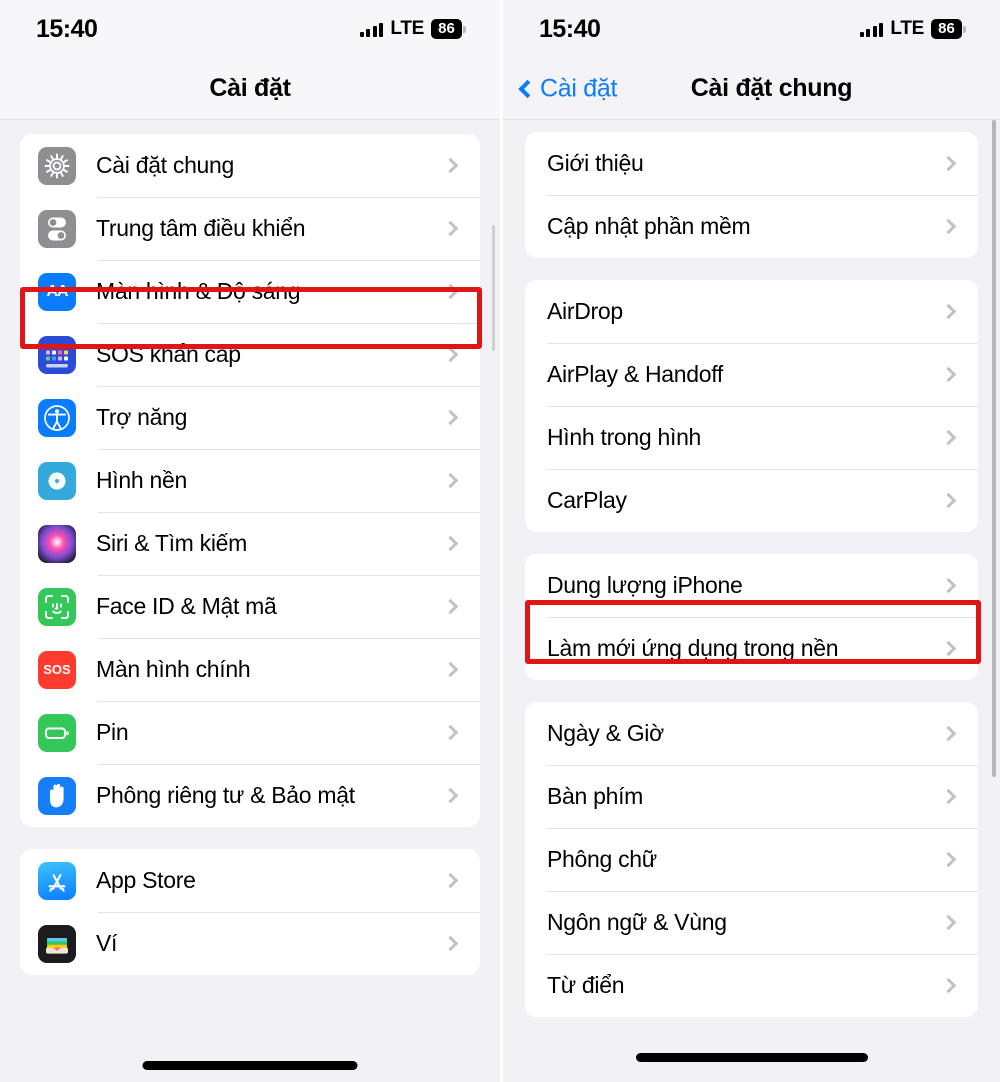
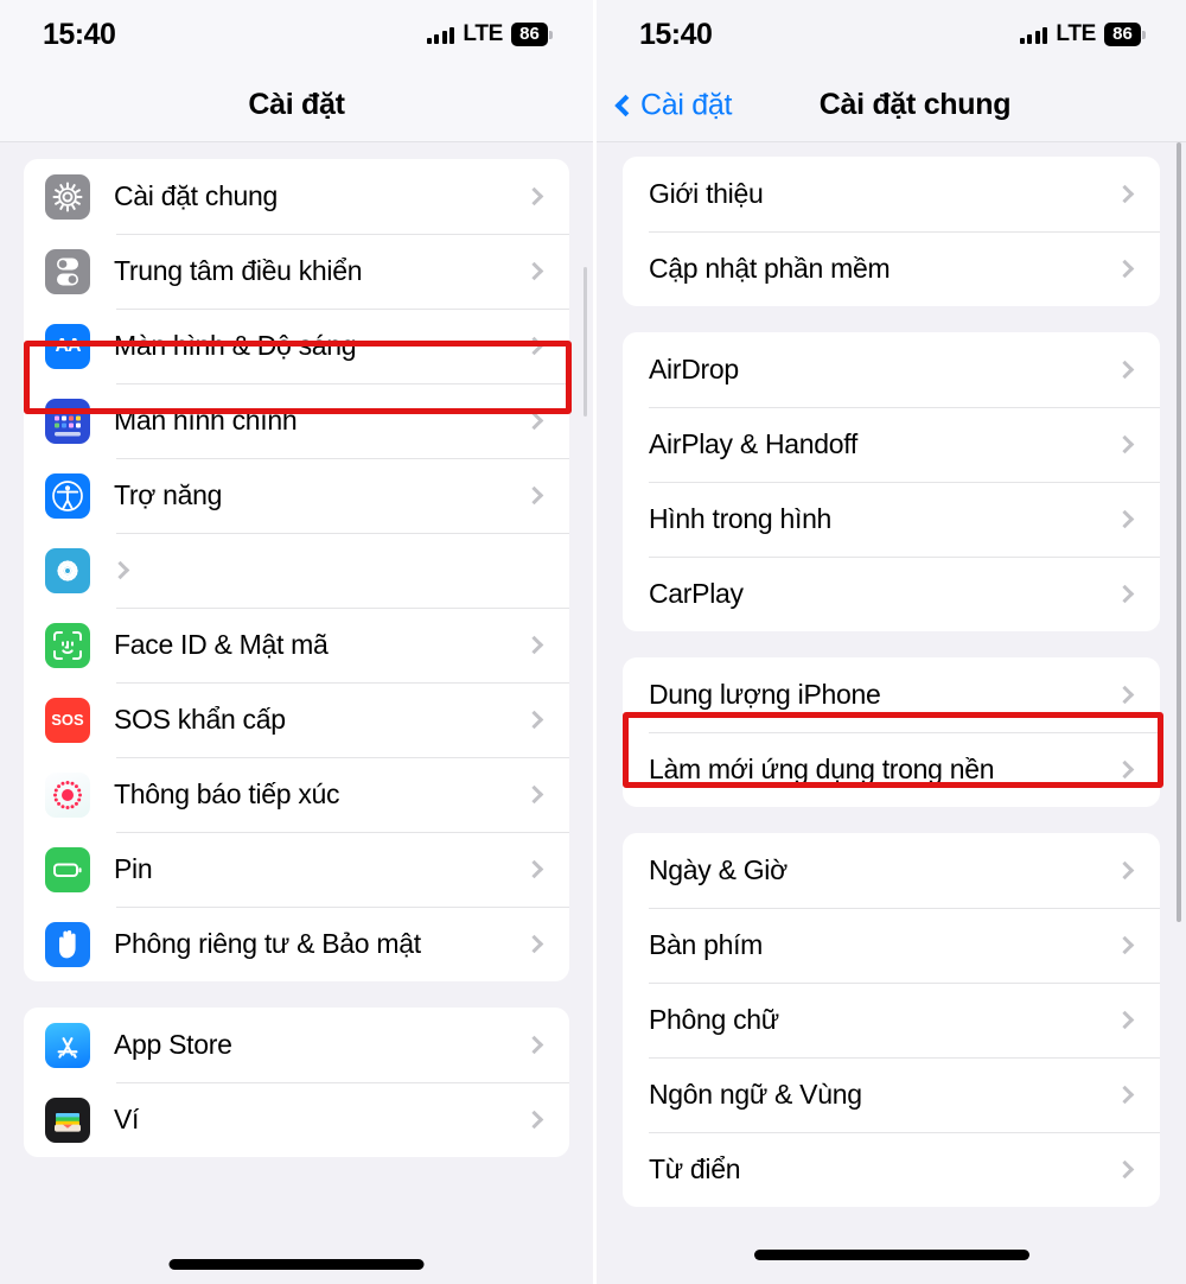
  15:40
  LTE
  86
  Cài đặt
  Cài đặt chung
  Trung tâm điều khiển
  AA
  Màn hình & Độ sáng
- SOS khẩn cấp
+ Màn hình chính
  Trợ năng
- Hình nền
- Siri & Tìm kiếm
  Face ID & Mật mã
  SOS
- Màn hình chính
+ SOS khẩn cấp
+ Thông báo tiếp xúc
  Pin
  Phông riêng tư & Bảo mật
  App Store
  Ví
  15:40
  LTE
  86
  Cài đặt
  Cài đặt chung
  Giới thiệu
  Cập nhật phần mềm
  AirDrop
  AirPlay & Handoff
  Hình trong hình
  CarPlay
  Dung lượng iPhone
  Làm mới ứng dụng trong nền
  Ngày & Giờ
  Bàn phím
  Phông chữ
  Ngôn ngữ & Vùng
  Từ điển
